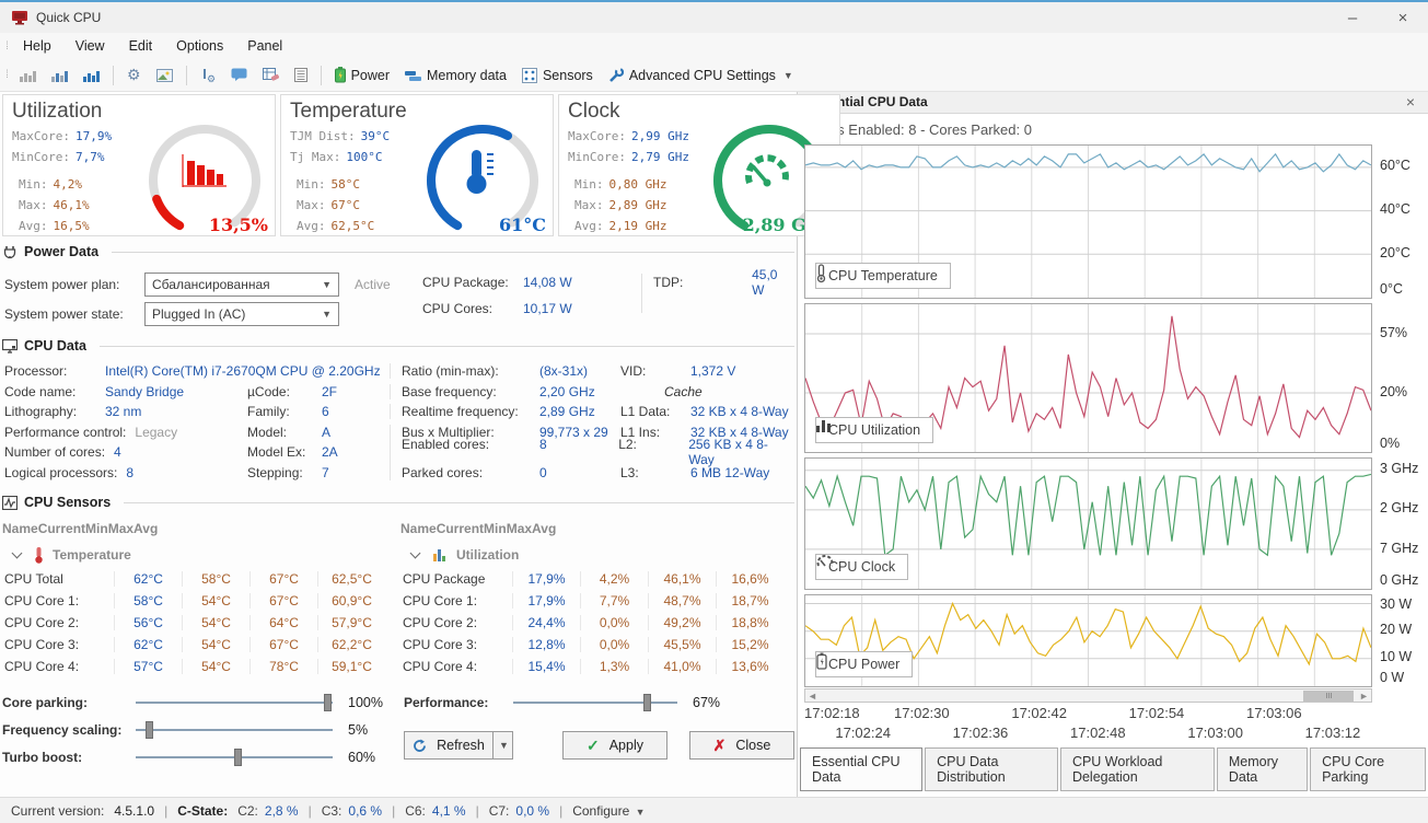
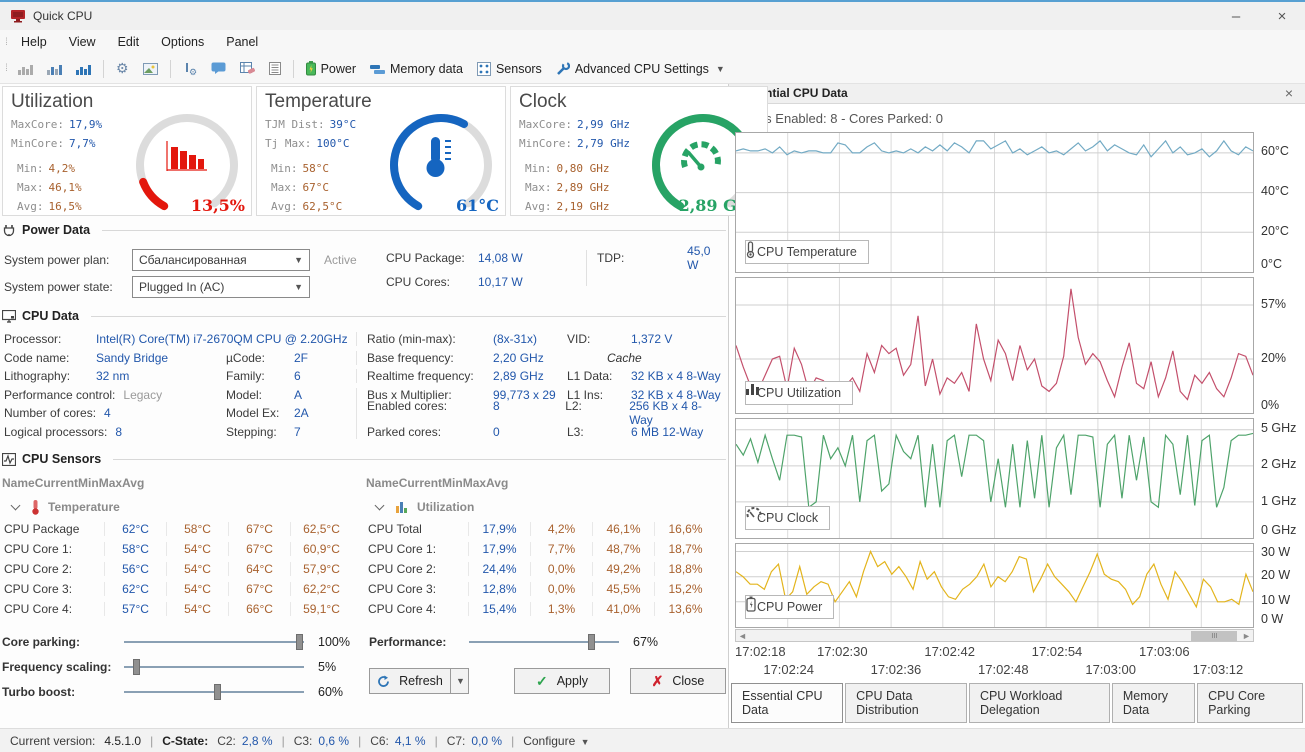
  Quick CPU
  –
  ×
  ⁞
  Help
  View
  Edit
  Options
  Panel
  ⁞
  ⚙
  ⚙
  Power
  Memory data
  Sensors
  Advanced CPU Settings
  ▼
  Utilization
  MaxCore: 17,9%
  MinCore: 7,7%
  Min: 4,2%
  Max: 46,1%
  Avg: 16,5%
  13,5%
  Temperature
  TJM Dist: 39°C
  Tj Max: 100°C
  Min: 58°C
  Max: 67°C
  Avg: 62,5°C
  61°C
  Clock
  MaxCore: 2,99 GHz
  MinCore: 2,79 GHz
  Min: 0,80 GHz
  Max: 2,89 GHz
  Avg: 2,19 GHz
  2,89 G
  Power Data
  System power plan:
  Сбалансированная
  ▼
  Active
  System power state:
  Plugged In (AC)
  ▼
  CPU Package:
  14,08 W
  CPU Cores:
  10,17 W
  TDP:
  45,0 W
  CPU Data
  Processor:
  Intel(R) Core(TM) i7-2670QM CPU @ 2.20GHz
  Ratio (min-max):
  (8x-31x)
  VID:
  1,372 V
  Code name:
  Sandy Bridge
  µCode:
  2F
  Base frequency:
  2,20 GHz
  Cache
  Lithography:
  32 nm
  Family:
  6
  Realtime frequency:
  2,89 GHz
  L1 Data:
  32 KB x 4 8-Way
  Performance control:
  Legacy
  Model:
  A
  Bus x Multiplier:
  99,773 x 29
  L1 Ins:
  32 KB x 4 8-Way
  Number of cores:
  4
  Model Ex:
  2A
  Enabled cores:
  8
  L2:
  256 KB x 4 8-Way
  Logical processors:
  8
  Stepping:
  7
  Parked cores:
  0
  L3:
  6 MB 12-Way
  CPU Sensors
  Name
  Current
  Min
  Max
  Avg
  Temperature
- CPU Total
+ CPU Package
  62°C
  58°C
  67°C
  62,5°C
  CPU Core 1:
  58°C
  54°C
  67°C
  60,9°C
  CPU Core 2:
  56°C
  54°C
  64°C
  57,9°C
  CPU Core 3:
  62°C
  54°C
  67°C
  62,2°C
  CPU Core 4:
  57°C
  54°C
- 78°C
+ 66°C
  59,1°C
  Name
  Current
  Min
  Max
  Avg
  Utilization
- CPU Package
+ CPU Total
  17,9%
  4,2%
  46,1%
  16,6%
  CPU Core 1:
  17,9%
  7,7%
  48,7%
  18,7%
  CPU Core 2:
  24,4%
  0,0%
  49,2%
  18,8%
  CPU Core 3:
  12,8%
  0,0%
  45,5%
  15,2%
  CPU Core 4:
  15,4%
  1,3%
  41,0%
  13,6%
  Core parking:
  100%
  Frequency scaling:
  5%
  Turbo boost:
  60%
  Performance:
  67%
  Refresh
  ▼
  ✓
  Apply
  ✗
  Close
  ntial CPU Data
  ×
  s Enabled: 8 - Cores Parked: 0
  CPU Temperature
  0°C
  20°C
  40°C
  60°C
  CPU Utilization
  0%
  20%
  57%
  CPU Clock
  0 GHz
- 7 GHz
+ 1 GHz
  2 GHz
- 3 GHz
+ 5 GHz
  CPU Power
  0 W
  10 W
  20 W
  30 W
  ◄
  ►
  17:02:18
  17:02:24
  17:02:30
  17:02:36
  17:02:42
  17:02:48
  17:02:54
  17:03:00
  17:03:06
  17:03:12
  Essential CPU Data
  CPU Data Distribution
  CPU Workload Delegation
  Memory Data
  CPU Core Parking
  Current version:
  4.5.1.0
  |
  C-State:
  C2: 2,8 % |
  C3: 0,6 % |
  C6: 4,1 % |
  C7: 0,0 % |
  Configure ▼
